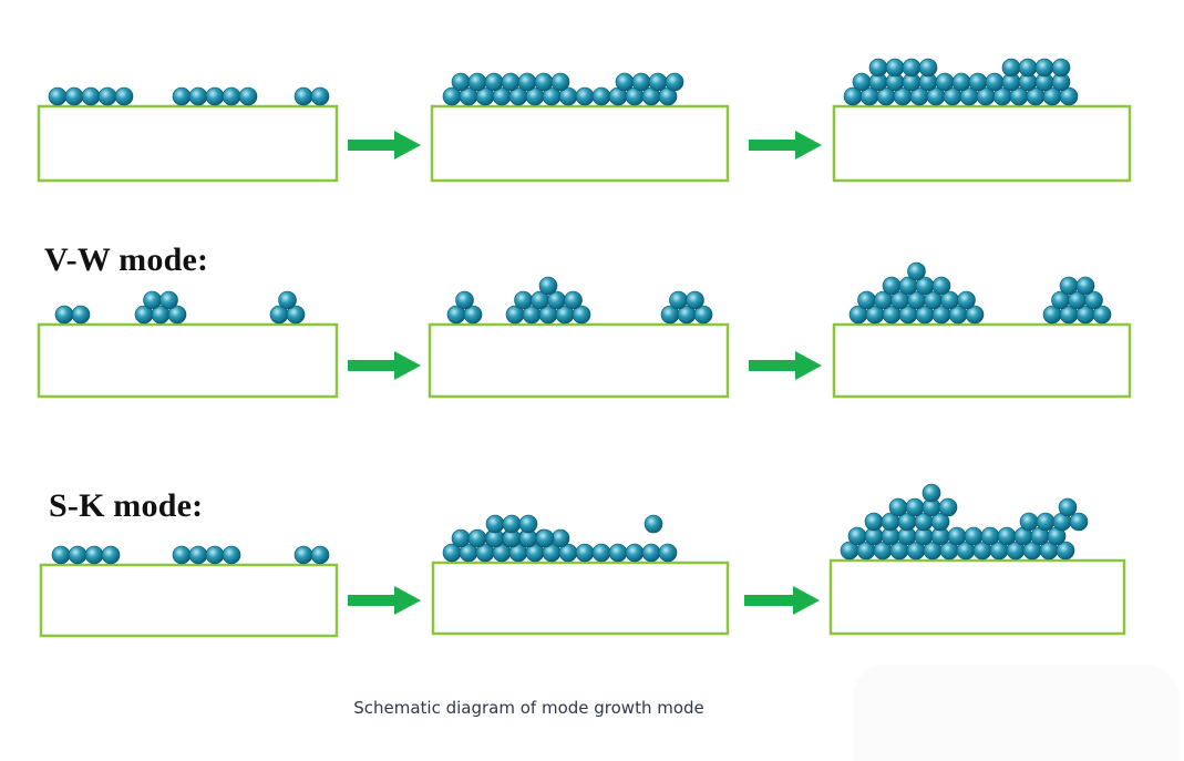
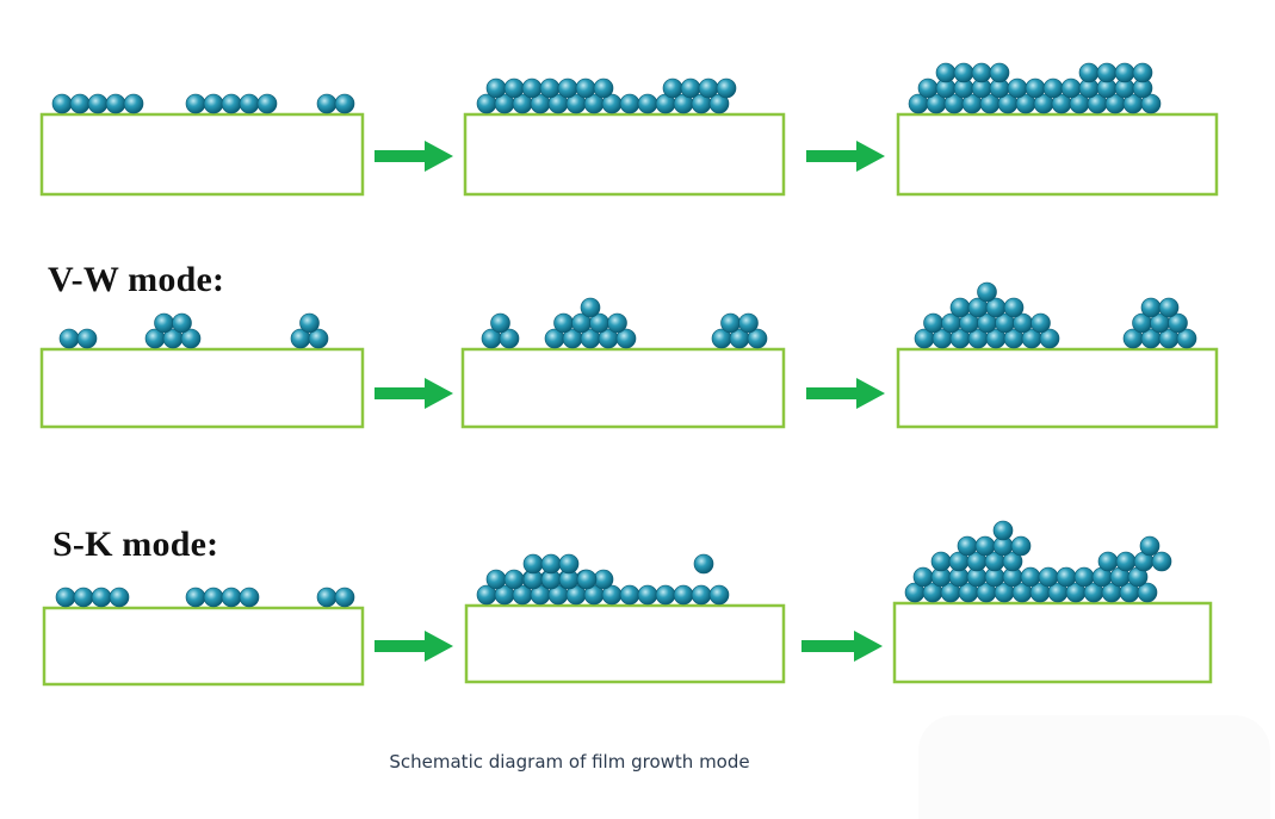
  V-W mode:
  S-K mode:
- Schematic diagram of mode growth mode
+ Schematic diagram of film growth mode
